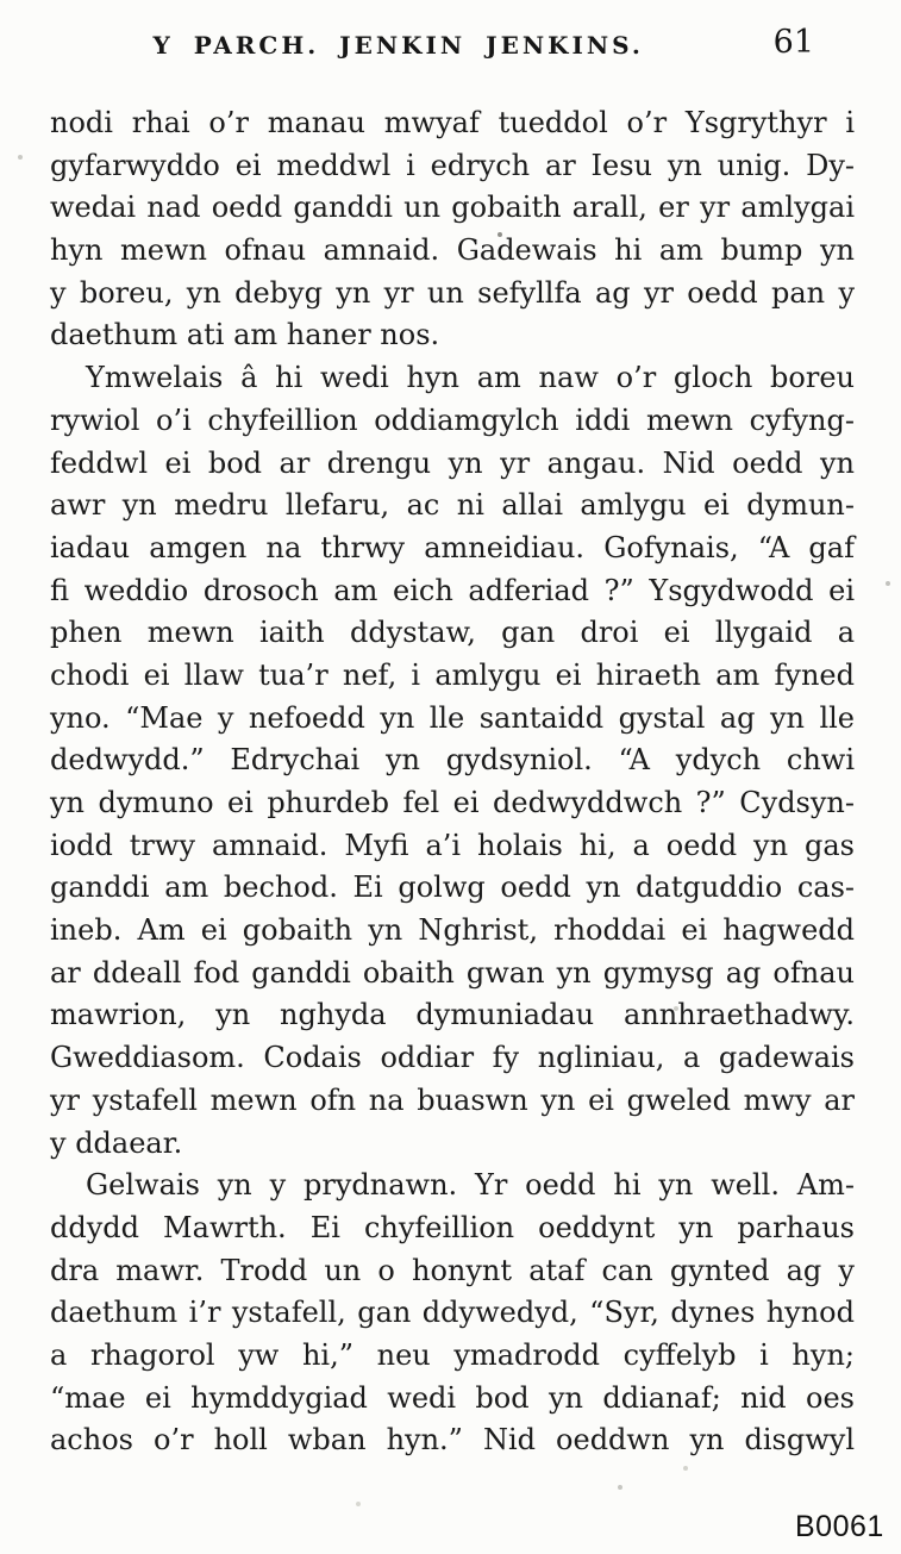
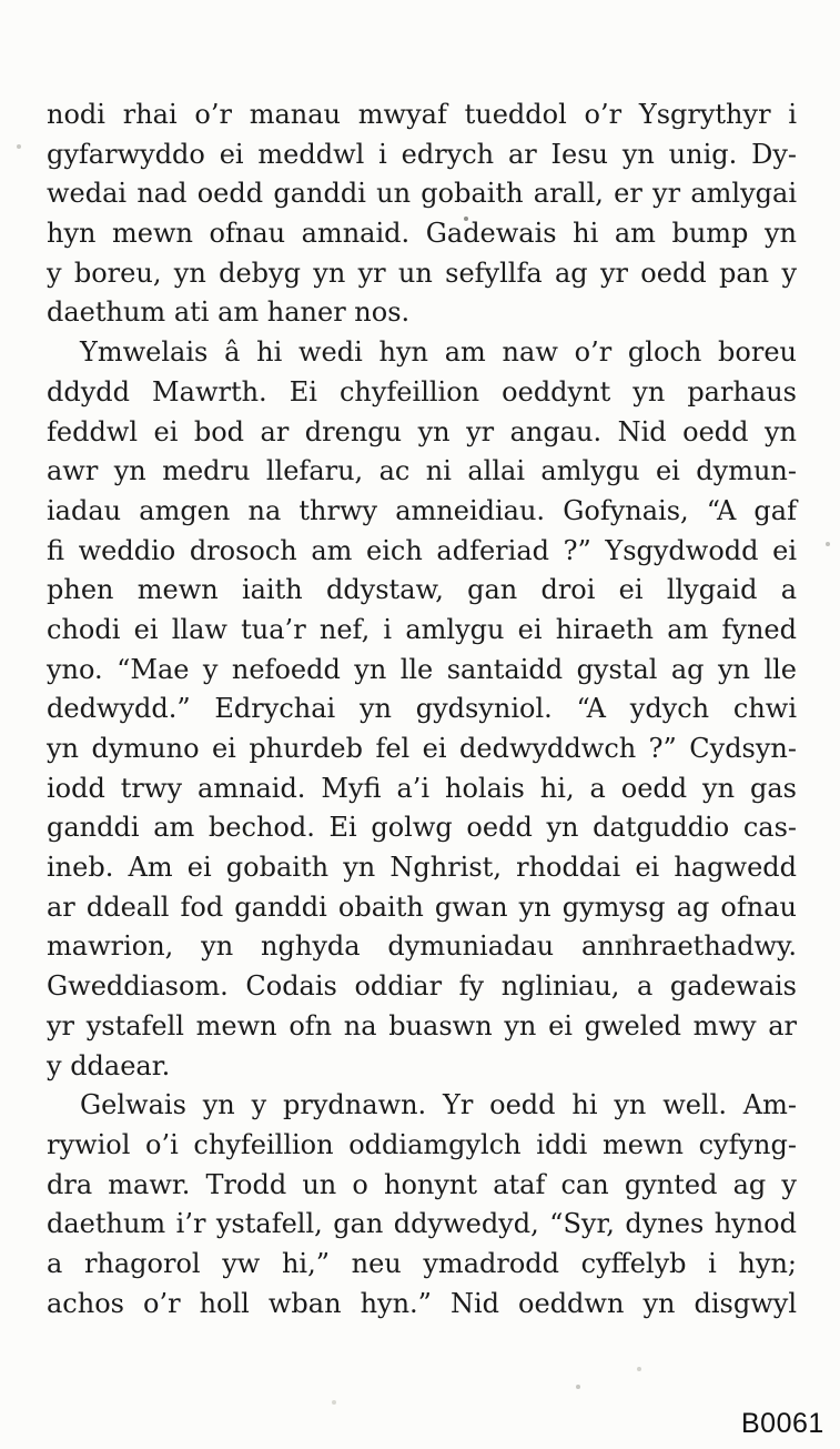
- Y PARCH. JENKIN JENKINS.
- 61
  nodi rhai o’r manau mwyaf tueddol o’r Ysgrythyr i
  gyfarwyddo ei meddwl i edrych ar Iesu yn unig. Dy-
  wedai nad oedd ganddi un gobaith arall, er yr amlygai
  hyn mewn ofnau amnaid. Gadewais hi am bump yn
  y boreu, yn debyg yn yr un sefyllfa ag yr oedd pan y
  daethum ati am haner nos.
  Ymwelais â hi wedi hyn am naw o’r gloch boreu
- rywiol o’i chyfeillion oddiamgylch iddi mewn cyfyng-
+ ddydd Mawrth. Ei chyfeillion oeddynt yn parhaus
  feddwl ei bod ar drengu yn yr angau. Nid oedd yn
  awr yn medru llefaru, ac ni allai amlygu ei dymun-
  iadau amgen na thrwy amneidiau. Gofynais, “A gaf
  fi weddio drosoch am eich adferiad ?” Ysgydwodd ei
  phen mewn iaith ddystaw, gan droi ei llygaid a
  chodi ei llaw tua’r nef, i amlygu ei hiraeth am fyned
  yno. “Mae y nefoedd yn lle santaidd gystal ag yn lle
  dedwydd.” Edrychai yn gydsyniol. “A ydych chwi
  yn dymuno ei phurdeb fel ei dedwyddwch ?” Cydsyn-
  iodd trwy amnaid. Myfi a’i holais hi, a oedd yn gas
  ganddi am bechod. Ei golwg oedd yn datguddio cas-
  ineb. Am ei gobaith yn Nghrist, rhoddai ei hagwedd
  ar ddeall fod ganddi obaith gwan yn gymysg ag ofnau
  mawrion, yn nghyda dymuniadau annhraethadwy.
  Gweddiasom. Codais oddiar fy ngliniau, a gadewais
  yr ystafell mewn ofn na buaswn yn ei gweled mwy ar
  y ddaear.
  Gelwais yn y prydnawn. Yr oedd hi yn well. Am-
- ddydd Mawrth. Ei chyfeillion oeddynt yn parhaus
+ rywiol o’i chyfeillion oddiamgylch iddi mewn cyfyng-
  dra mawr. Trodd un o honynt ataf can gynted ag y
  daethum i’r ystafell, gan ddywedyd, “Syr, dynes hynod
  a rhagorol yw hi,” neu ymadrodd cyffelyb i hyn;
- “mae ei hymddygiad wedi bod yn ddianaf; nid oes
  achos o’r holl wban hyn.” Nid oeddwn yn disgwyl
  B0061
